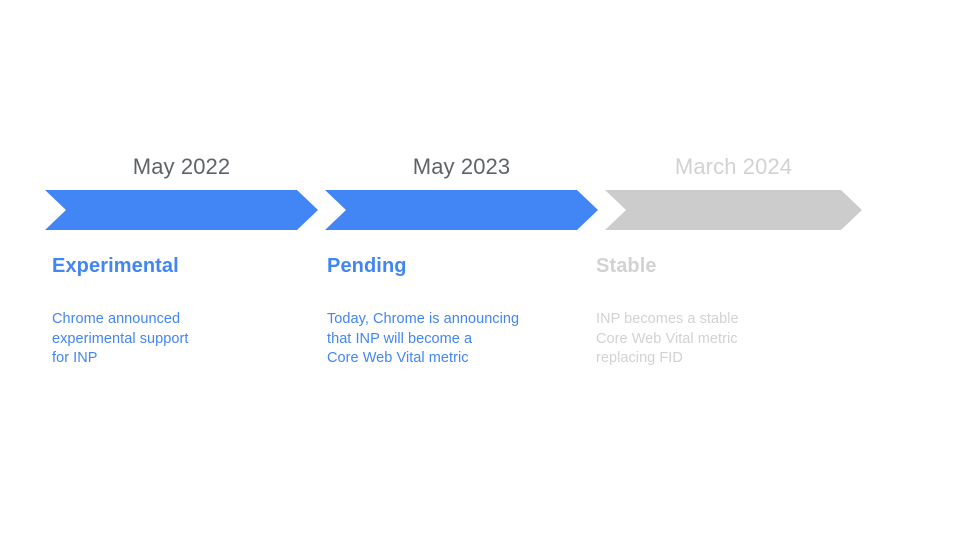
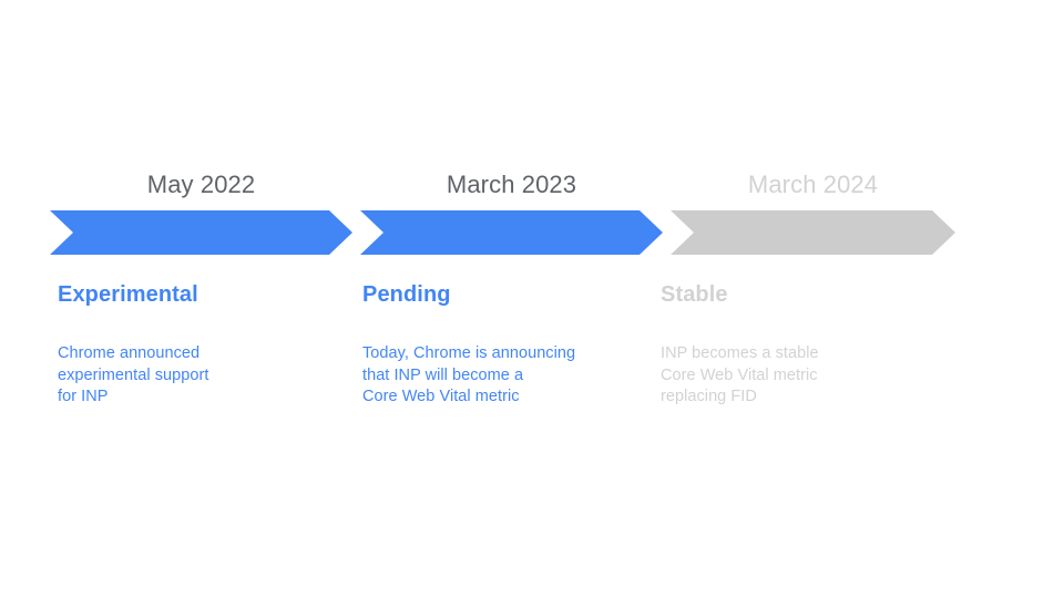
  May 2022
  Experimental
  Chrome announced
  experimental support
  for INP
- May 2023
+ March 2023
  Pending
  Today, Chrome is announcing
  that INP will become a
  Core Web Vital metric
  March 2024
  Stable
  INP becomes a stable
  Core Web Vital metric
  replacing FID
